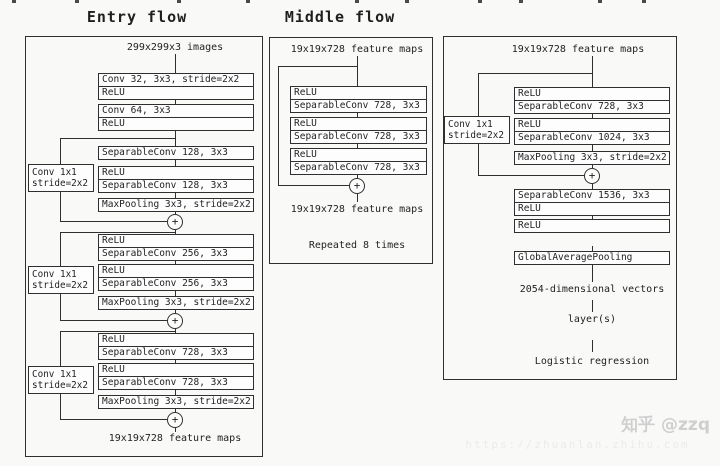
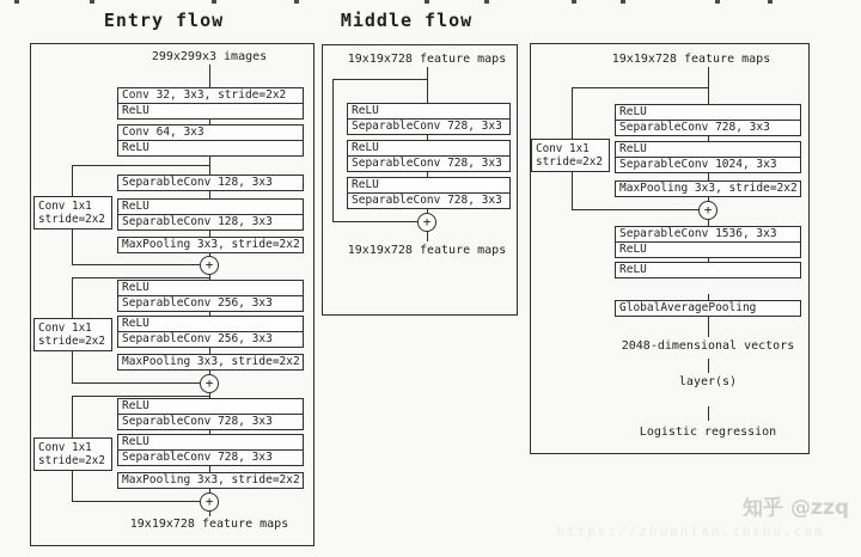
  Entry flow
  299x299x3 images
  Conv 32, 3x3, stride=2x2
  ReLU
  Conv 64, 3x3
  ReLU
  Conv 1x1
  stride=2x2
  SeparableConv 128, 3x3
  ReLU
  SeparableConv 128, 3x3
  MaxPooling 3x3, stride=2x2
  +
  Conv 1x1
  stride=2x2
  ReLU
  SeparableConv 256, 3x3
  ReLU
  SeparableConv 256, 3x3
  MaxPooling 3x3, stride=2x2
  +
  Conv 1x1
  stride=2x2
  ReLU
  SeparableConv 728, 3x3
  ReLU
  SeparableConv 728, 3x3
  MaxPooling 3x3, stride=2x2
  +
  19x19x728 feature maps
  Middle flow
  19x19x728 feature maps
  ReLU
  SeparableConv 728, 3x3
  ReLU
  SeparableConv 728, 3x3
  ReLU
  SeparableConv 728, 3x3
  +
  19x19x728 feature maps
- Repeated 8 times
  19x19x728 feature maps
  Conv 1x1
  stride=2x2
  ReLU
  SeparableConv 728, 3x3
  ReLU
  SeparableConv 1024, 3x3
  MaxPooling 3x3, stride=2x2
  +
  SeparableConv 1536, 3x3
  ReLU
  ReLU
  GlobalAveragePooling
- 2054-dimensional vectors
+ 2048-dimensional vectors
  layer(s)
  Logistic regression
  知乎 @zzq
